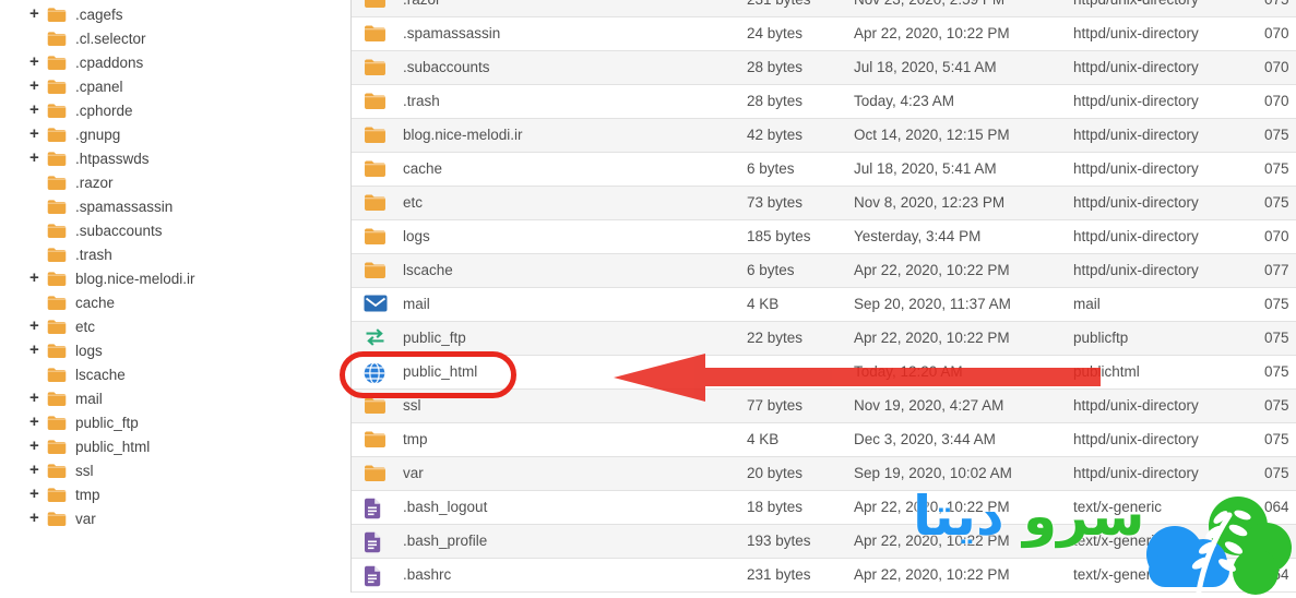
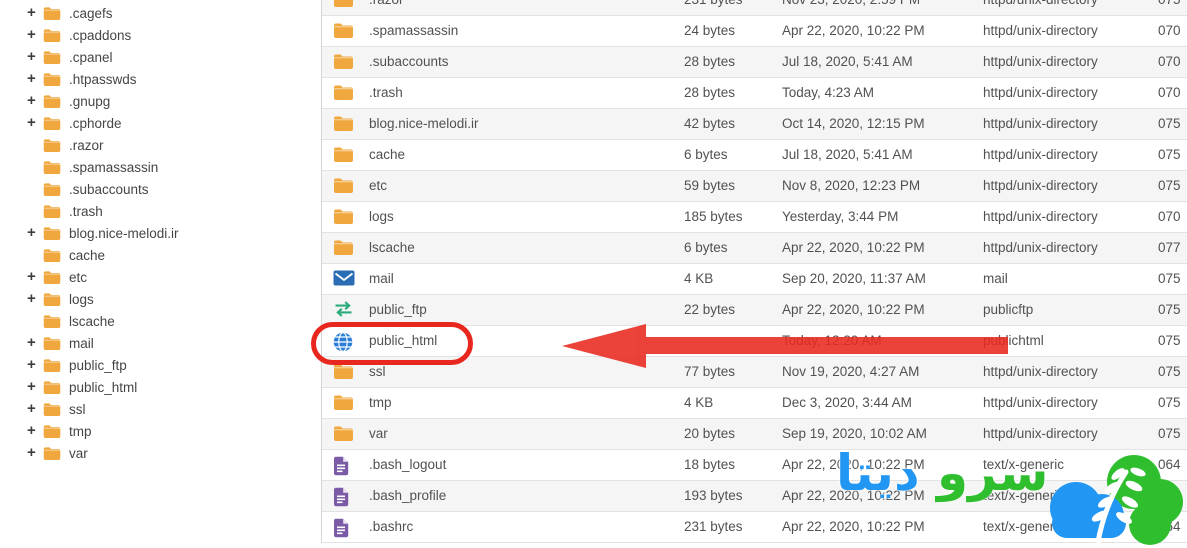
  +
  .cagefs
- .cl.selector
  +
  .cpaddons
  +
  .cpanel
  +
- .cphorde
+ .htpasswds
  +
  .gnupg
  +
- .htpasswds
+ .cphorde
  .razor
  .spamassassin
  .subaccounts
  .trash
  +
  blog.nice-melodi.ir
  cache
  +
  etc
  +
  logs
  lscache
  +
  mail
  +
  public_ftp
  +
  public_html
  +
  ssl
  +
  tmp
  +
  var
  .spamassassin
  24 bytes
  Apr 22, 2020, 10:22 PM
  httpd/unix-directory
  070
  .subaccounts
  28 bytes
  Jul 18, 2020, 5:41 AM
  httpd/unix-directory
  070
  .trash
  28 bytes
  Today, 4:23 AM
  httpd/unix-directory
  070
  blog.nice-melodi.ir
  42 bytes
  Oct 14, 2020, 12:15 PM
  httpd/unix-directory
  075
  cache
  6 bytes
  Jul 18, 2020, 5:41 AM
  httpd/unix-directory
  075
  etc
- 73 bytes
+ 59 bytes
  Nov 8, 2020, 12:23 PM
  httpd/unix-directory
  075
  logs
  185 bytes
  Yesterday, 3:44 PM
  httpd/unix-directory
  070
  lscache
  6 bytes
  Apr 22, 2020, 10:22 PM
  httpd/unix-directory
  077
  mail
  4 KB
  Sep 20, 2020, 11:37 AM
  mail
  075
  public_ftp
  22 bytes
  Apr 22, 2020, 10:22 PM
  publicftp
  075
  public_html
  Today, 12:20 AM
  publichtml
  075
  ssl
  77 bytes
  Nov 19, 2020, 4:27 AM
  httpd/unix-directory
  075
  tmp
  4 KB
  Dec 3, 2020, 3:44 AM
  httpd/unix-directory
  075
  var
  20 bytes
  Sep 19, 2020, 10:02 AM
  httpd/unix-directory
  075
  .bash_logout
  18 bytes
  Apr 22, 2020, 10:22 PM
  text/x-generic
  064
  .bash_profile
  193 bytes
  Apr 22, 2020, 10:22 PM
  text/x-gener
  .bashrc
  231 bytes
  Apr 22, 2020, 10:22 PM
  text/x-gener
  سرو​ دیتا
